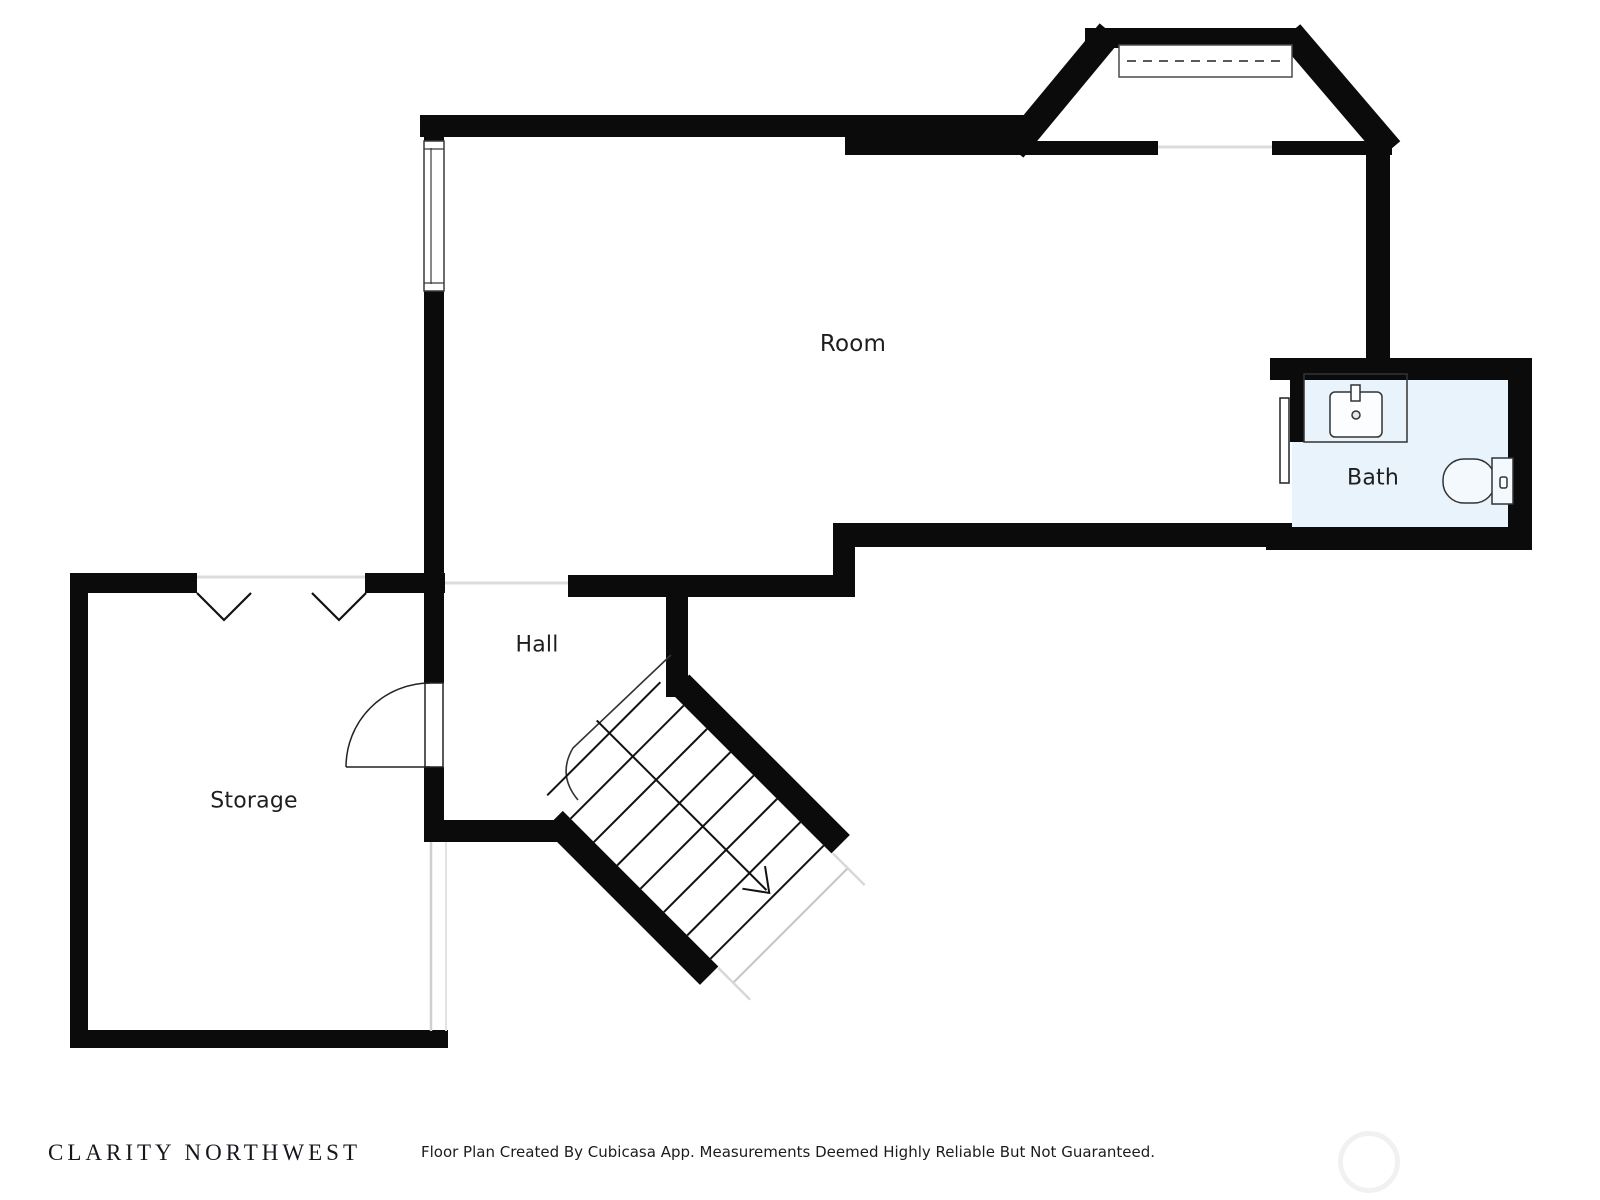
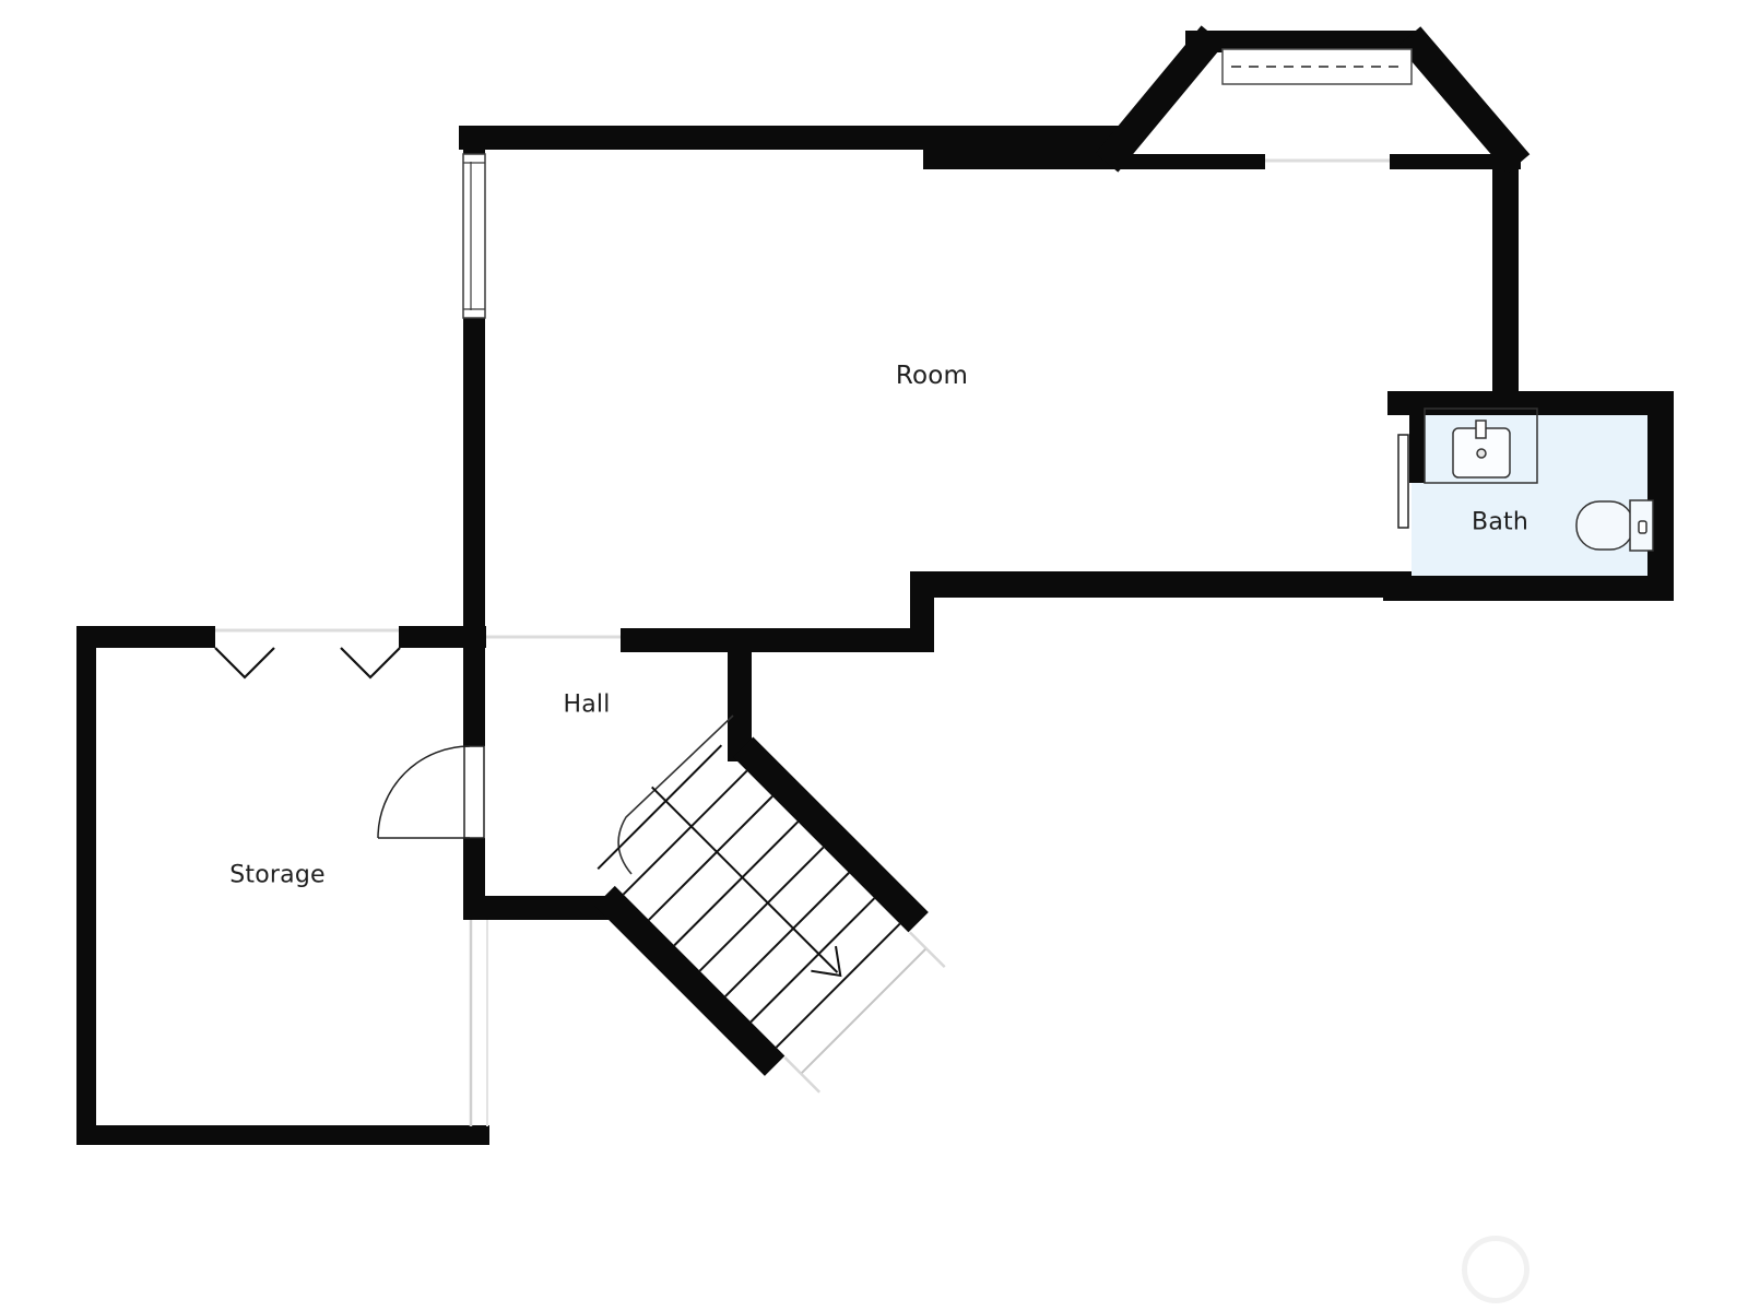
  Room
  Bath
  Hall
  Storage
- CLARITY NORTHWEST
- Floor Plan Created By Cubicasa App. Measurements Deemed Highly Reliable But Not Guaranteed.
